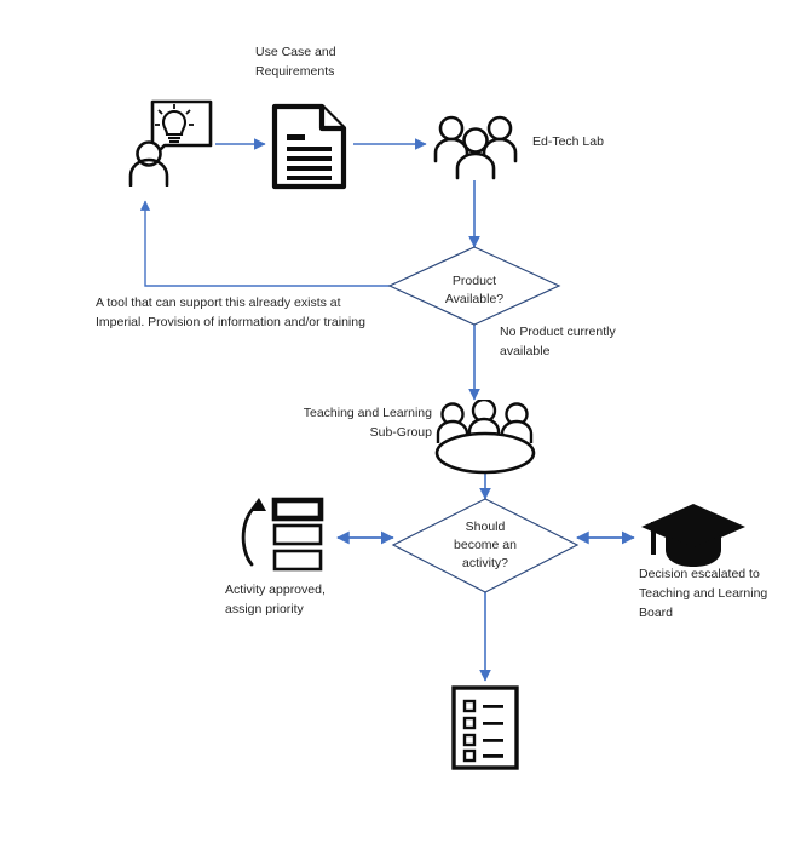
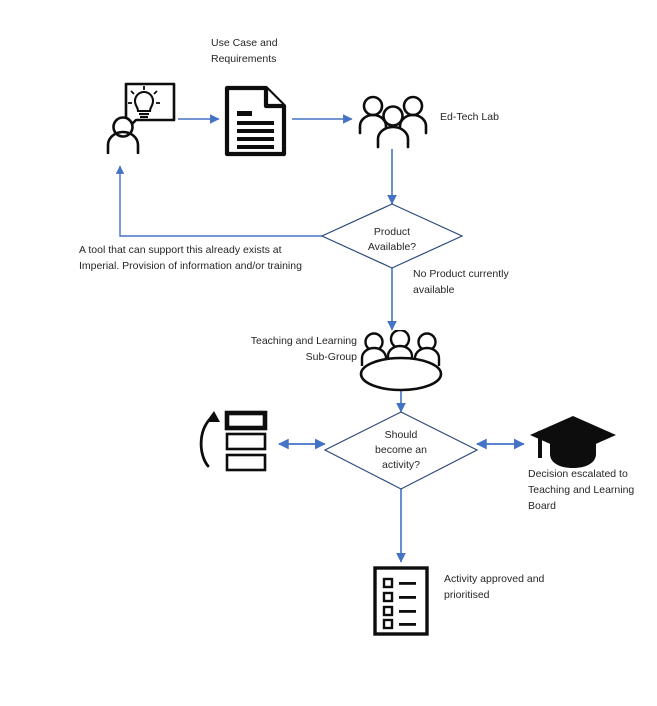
  Use Case and
  Requirements
  Ed-Tech Lab
  Product
  Available?
  A tool that can support this already exists at
  Imperial. Provision of information and/or training
  No Product currently
  available
  Teaching and Learning
  Sub-Group
  Should
  become an
  activity?
- Activity approved,
- assign priority
  Decision escalated to
  Teaching and Learning
  Board
+ Activity approved and
+ prioritised
